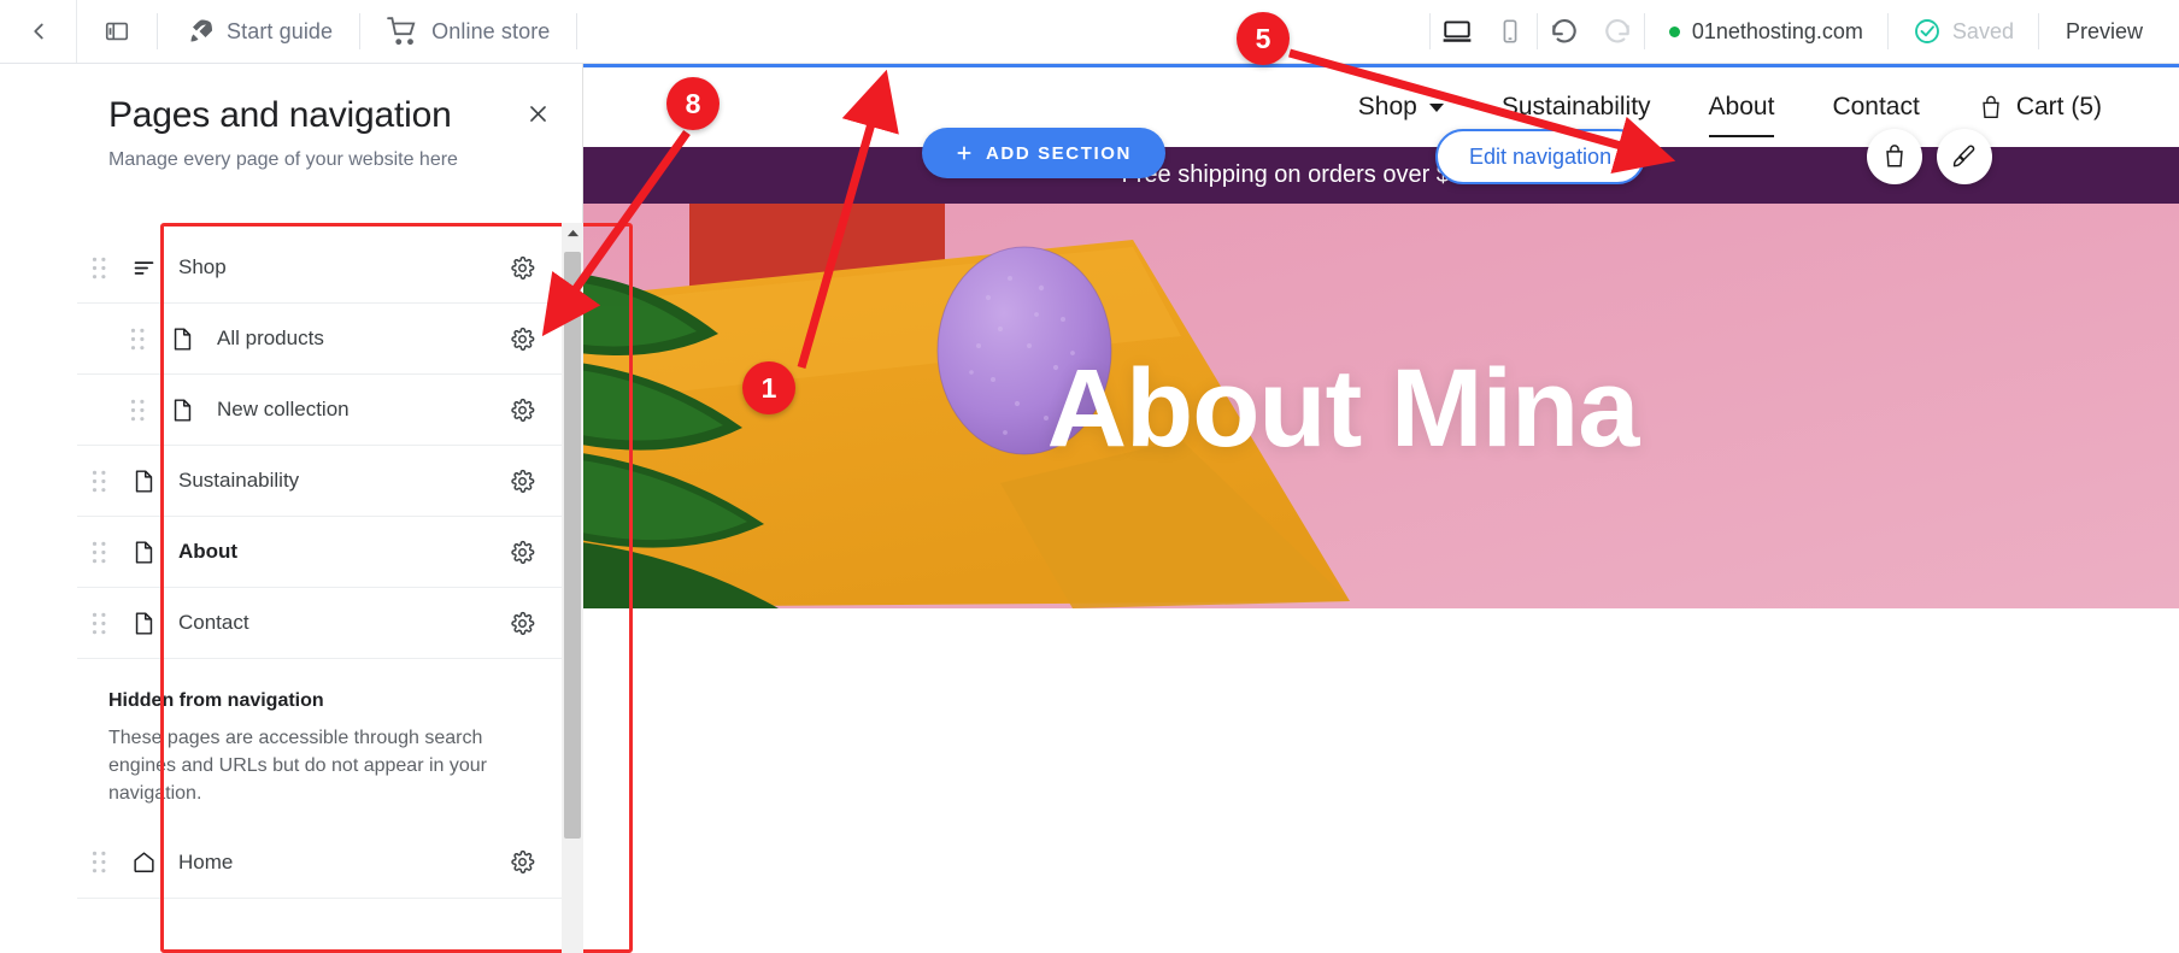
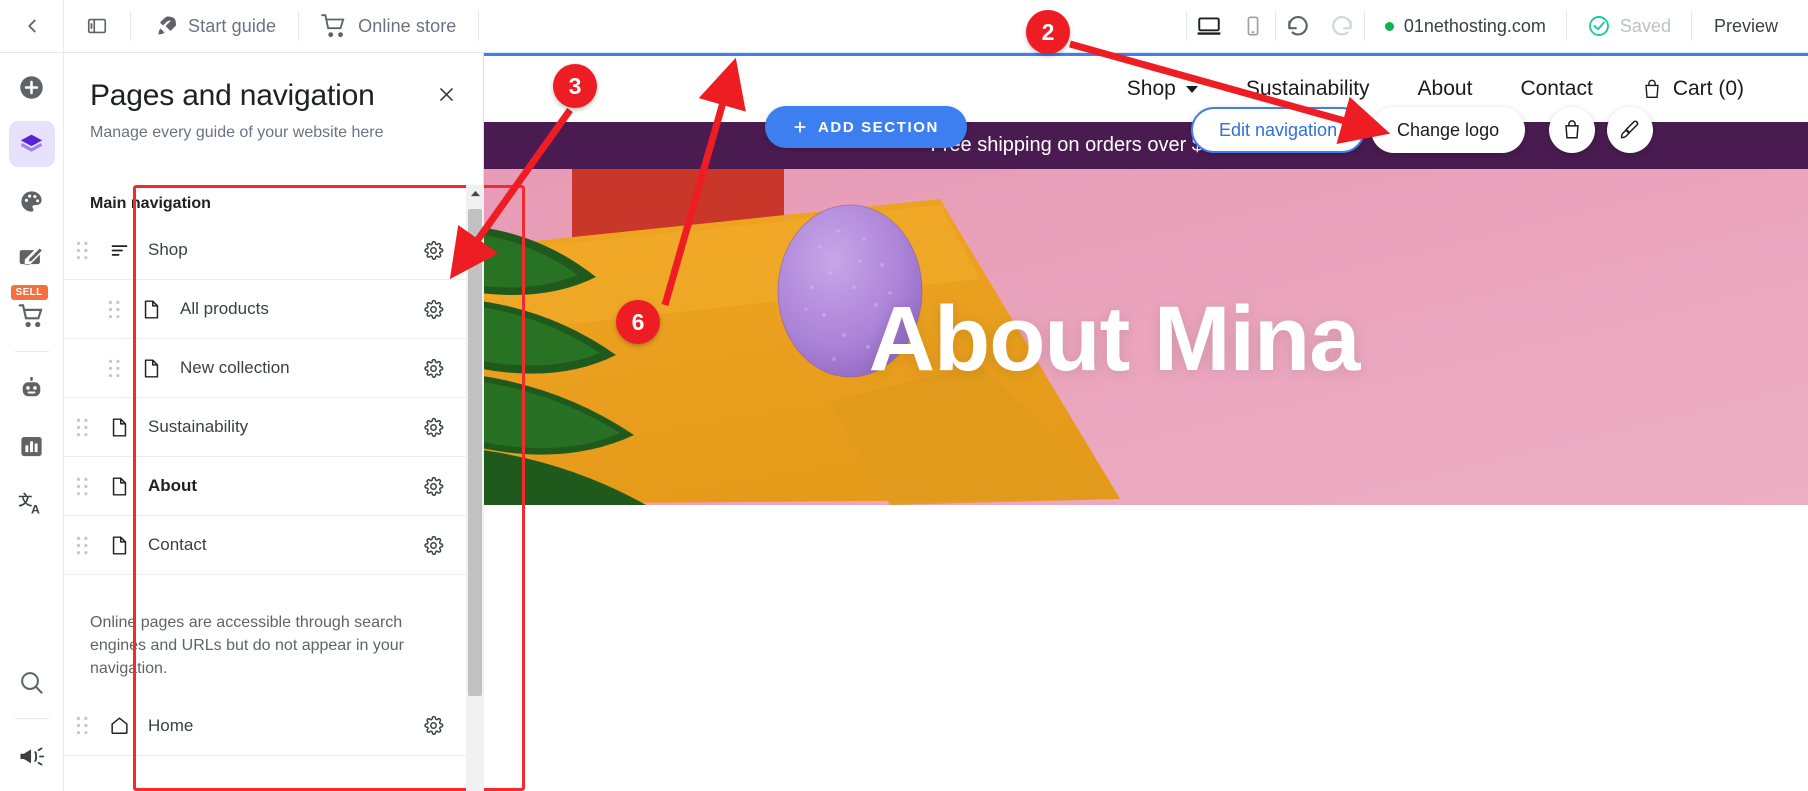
  Start guide
  Online store
  01nethosting.com
  Saved
  Preview
+ SELL
+ 文
+ A
  Pages and navigation
- Manage every page of your website here
+ Manage every guide of your website here
+ Main navigation
  Shop
  All products
  New collection
  Sustainability
  About
  Contact
- Hidden from navigation
- These pages are accessible through search engines and URLs but do not appear in your navigation.
+ Online pages are accessible through search engines and URLs but do not appear in your navigation.
  Home
  Shop
  Sustainability
  About
  Contact
- Cart (5)
+ Cart (0)
  About Mina
  ADD SECTION
  Edit navigation
+ Change logo
- 1
+ 6
- 5
+ 2
- 8
+ 3
